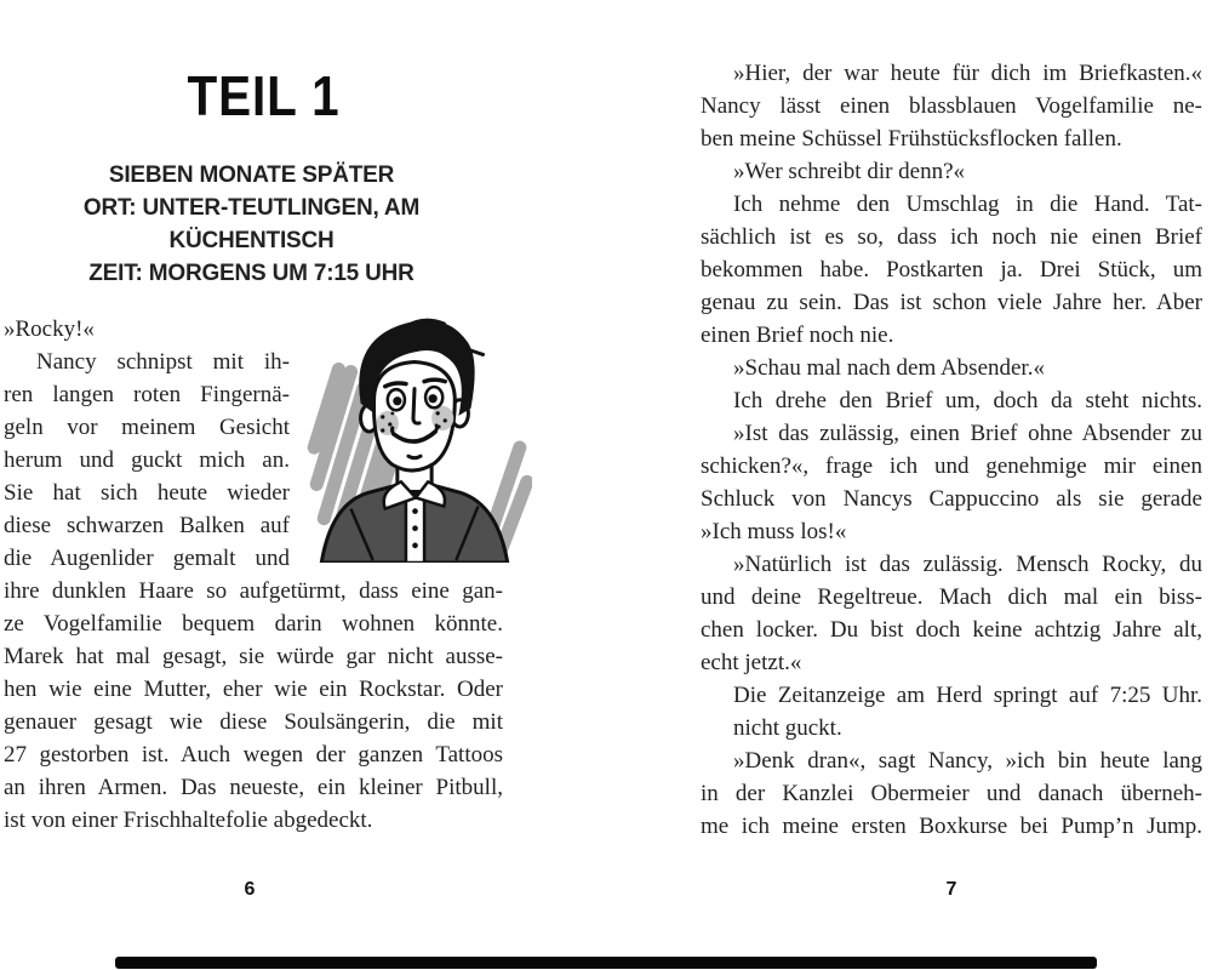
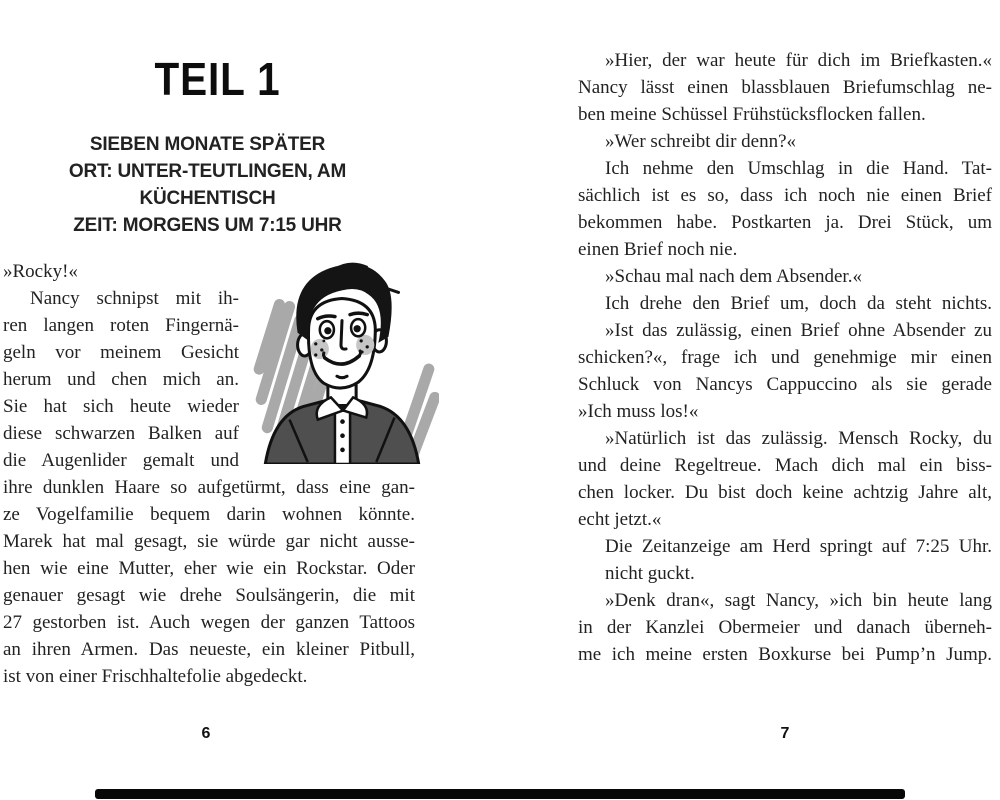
  TEIL 1
  SIEBEN MONATE SPÄTER
  ORT: UNTER-TEUTLINGEN, AM KÜCHENTISCH
  ZEIT: MORGENS UM 7:15 UHR
  »Rocky!«
  Nancy schnipst mit ih-
  ren langen roten Fingernä-
  geln vor meinem Gesicht
- herum und guckt mich an.
+ herum und chen mich an.
  Sie hat sich heute wieder
  diese schwarzen Balken auf
  die Augenlider gemalt und
  ihre dunklen Haare so aufgetürmt, dass eine gan-
  ze Vogelfamilie bequem darin wohnen könnte.
  Marek hat mal gesagt, sie würde gar nicht ausse-
  hen wie eine Mutter, eher wie ein Rockstar. Oder
- genauer gesagt wie diese Soulsängerin, die mit
+ genauer gesagt wie drehe Soulsängerin, die mit
  27 gestorben ist. Auch wegen der ganzen Tattoos
  an ihren Armen. Das neueste, ein kleiner Pitbull,
  ist von einer Frischhaltefolie abgedeckt.
  6
  »Hier, der war heute für dich im Briefkasten.«
- Nancy lässt einen blassblauen Vogelfamilie ne-
+ Nancy lässt einen blassblauen Briefumschlag ne-
  ben meine Schüssel Frühstücksflocken fallen.
  »Wer schreibt dir denn?«
  Ich nehme den Umschlag in die Hand. Tat-
  sächlich ist es so, dass ich noch nie einen Brief
  bekommen habe. Postkarten ja. Drei Stück, um
- genau zu sein. Das ist schon viele Jahre her. Aber
  einen Brief noch nie.
  »Schau mal nach dem Absender.«
  Ich drehe den Brief um, doch da steht nichts.
  »Ist das zulässig, einen Brief ohne Absender zu
  schicken?«, frage ich und genehmige mir einen
  Schluck von Nancys Cappuccino als sie gerade
  »Ich muss los!«
  »Natürlich ist das zulässig. Mensch Rocky, du
  und deine Regeltreue. Mach dich mal ein biss-
  chen locker. Du bist doch keine achtzig Jahre alt,
  echt jetzt.«
  Die Zeitanzeige am Herd springt auf 7:25 Uhr.
  nicht guckt.
  »Denk dran«, sagt Nancy, »ich bin heute lang
  in der Kanzlei Obermeier und danach überneh-
  me ich meine ersten Boxkurse bei Pump’n Jump.
  7
